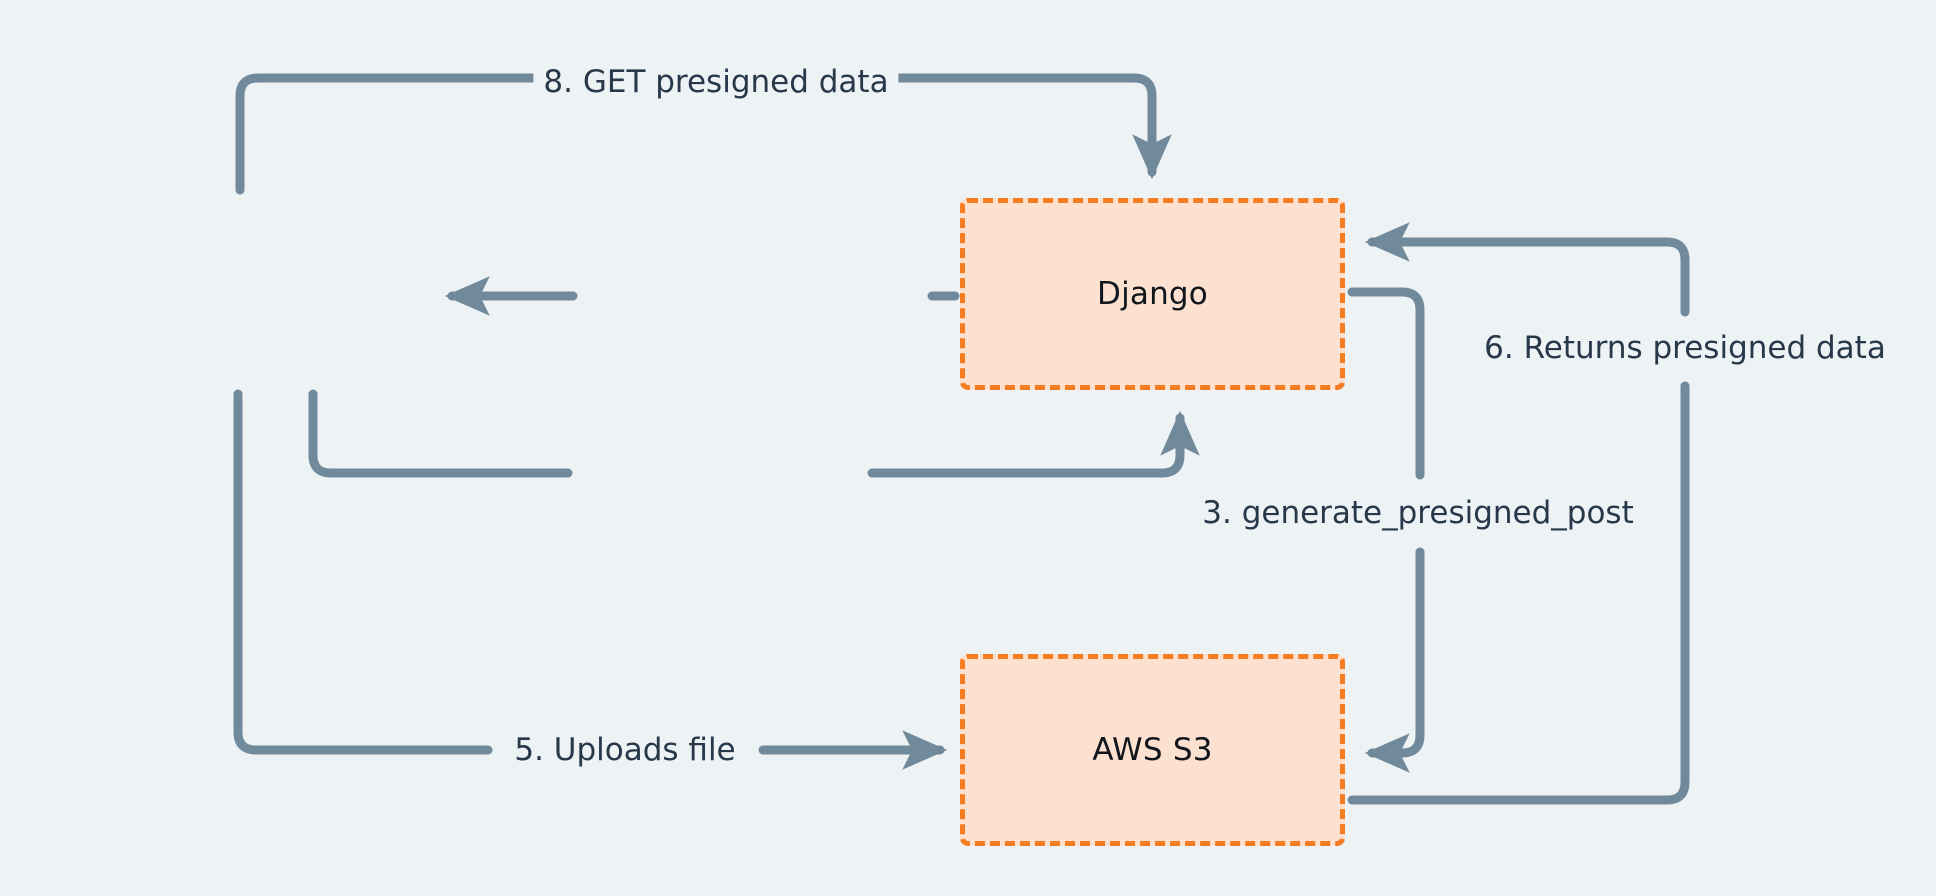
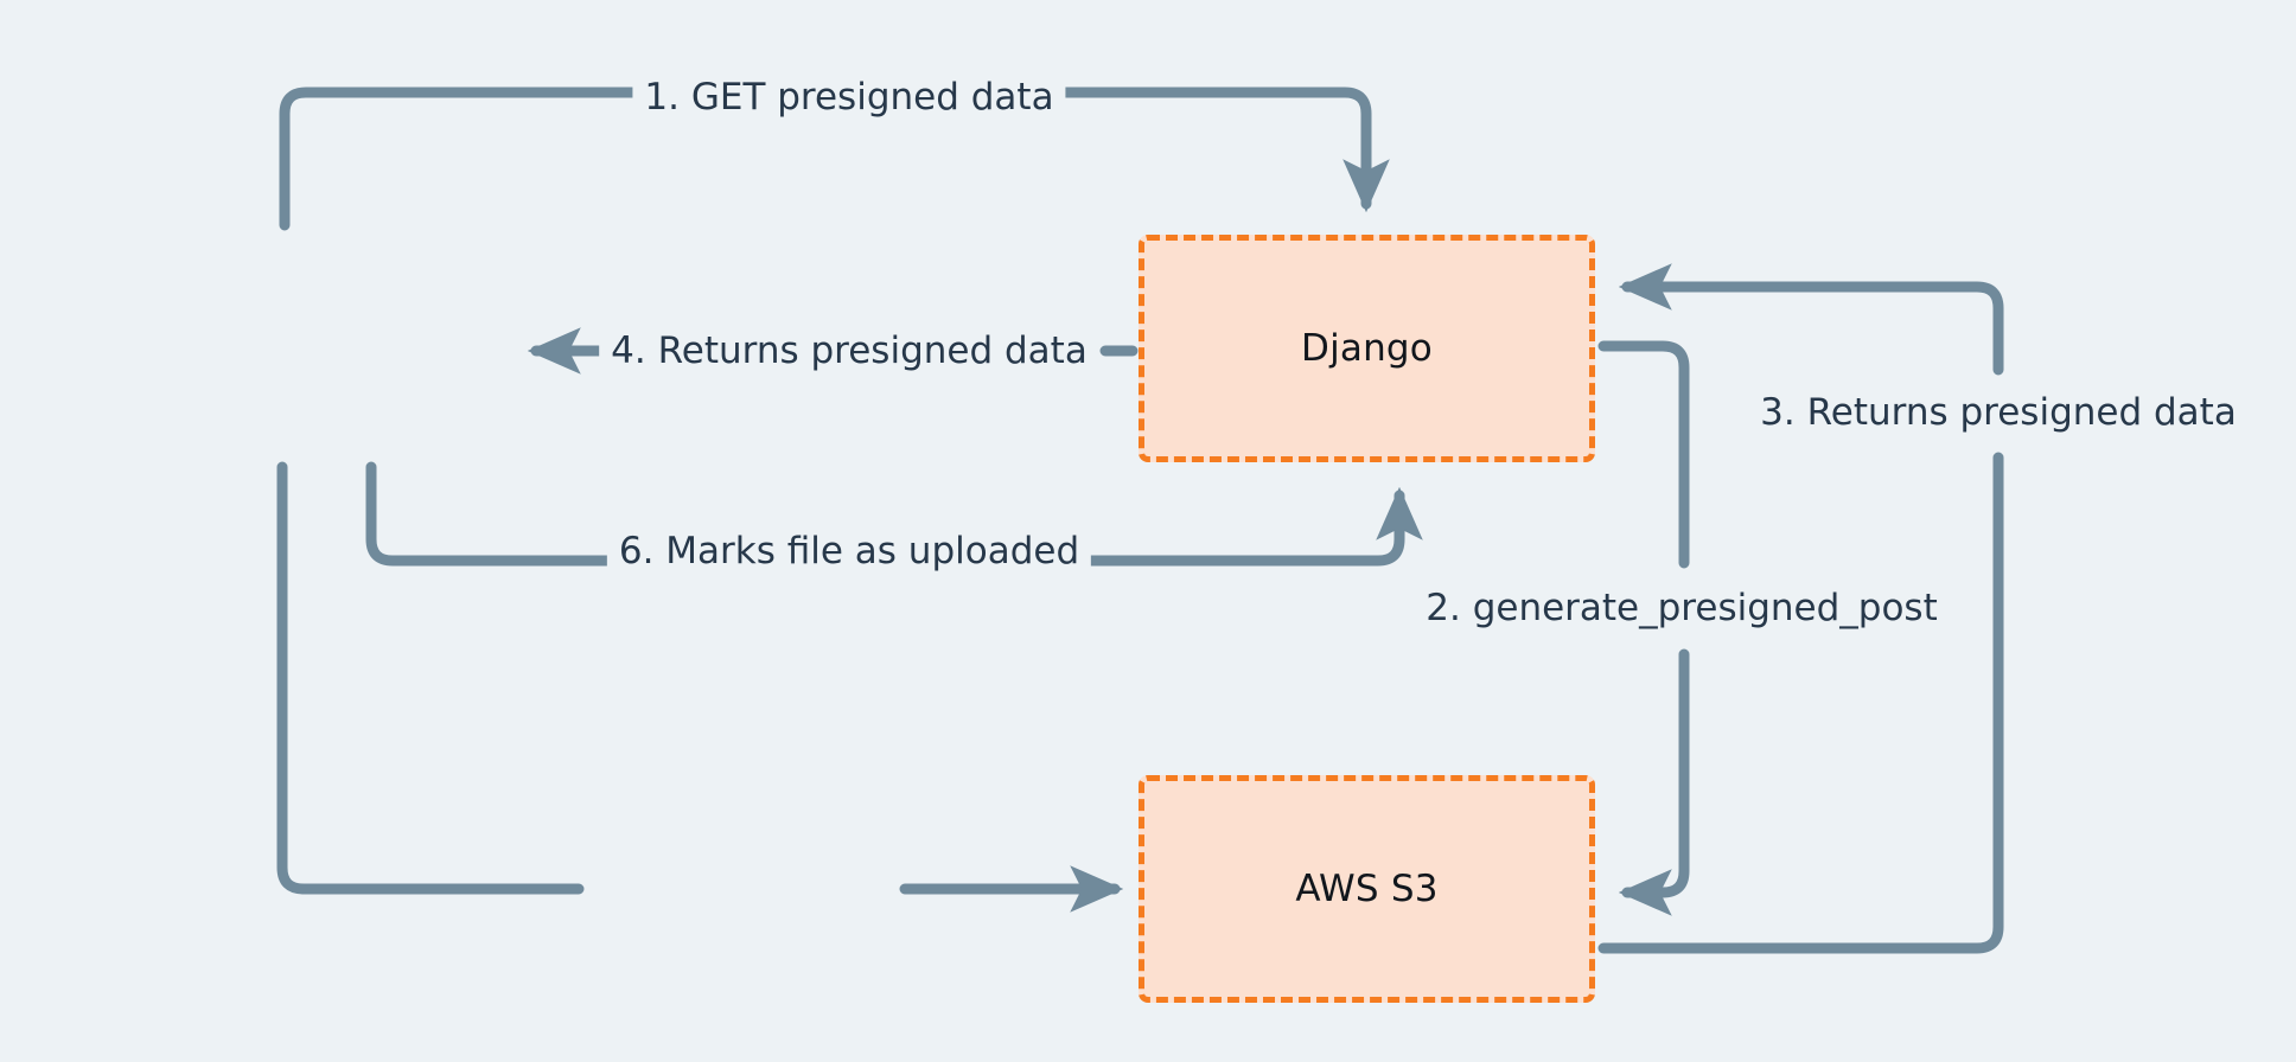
  Django
  AWS S3
- 8. GET presigned data
+ 1. GET presigned data
+ 4. Returns presigned data
+ 6. Marks file as uploaded
- 3. generate_presigned_post
+ 2. generate_presigned_post
- 6. Returns presigned data
+ 3. Returns presigned data
- 5. Uploads file
